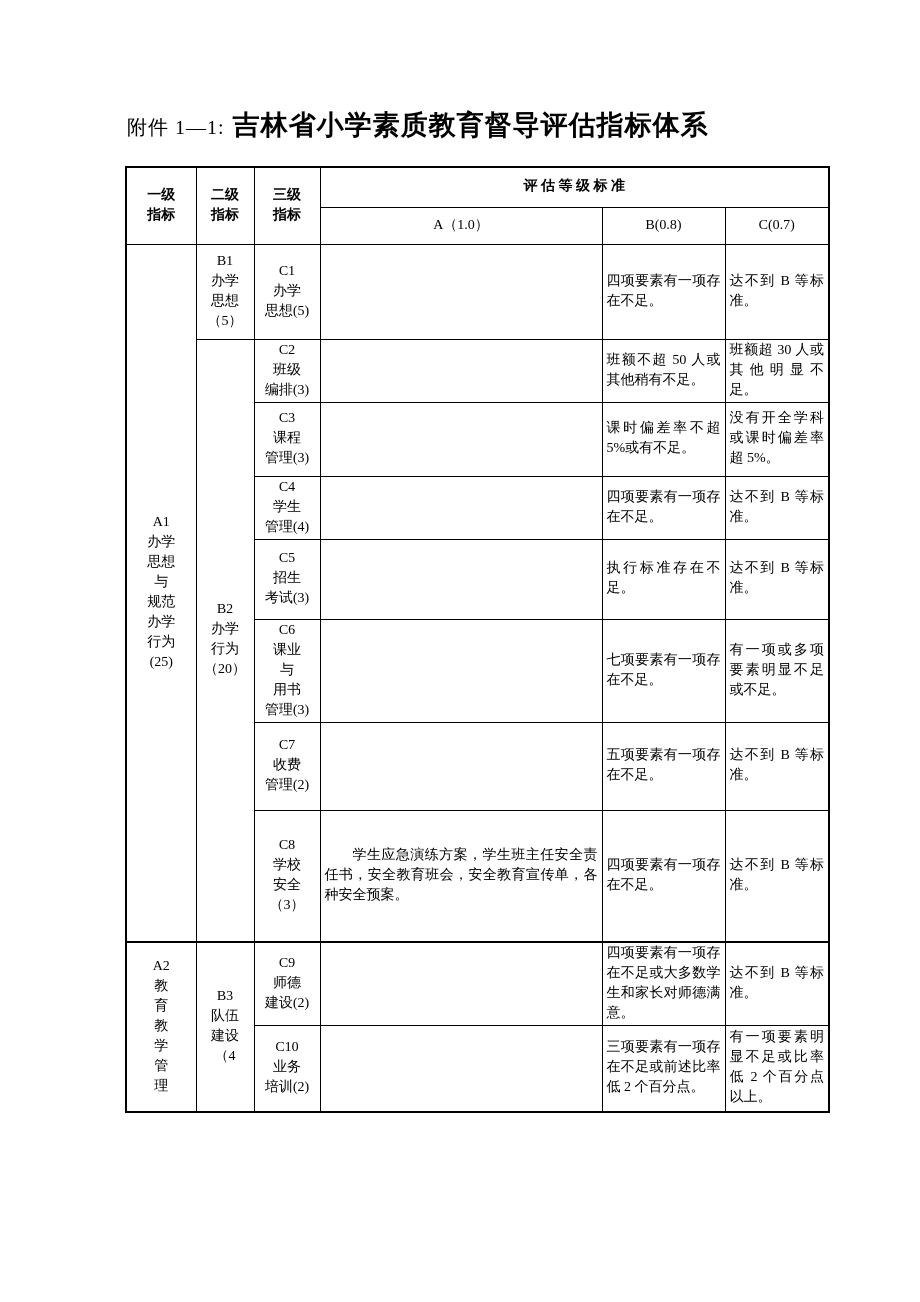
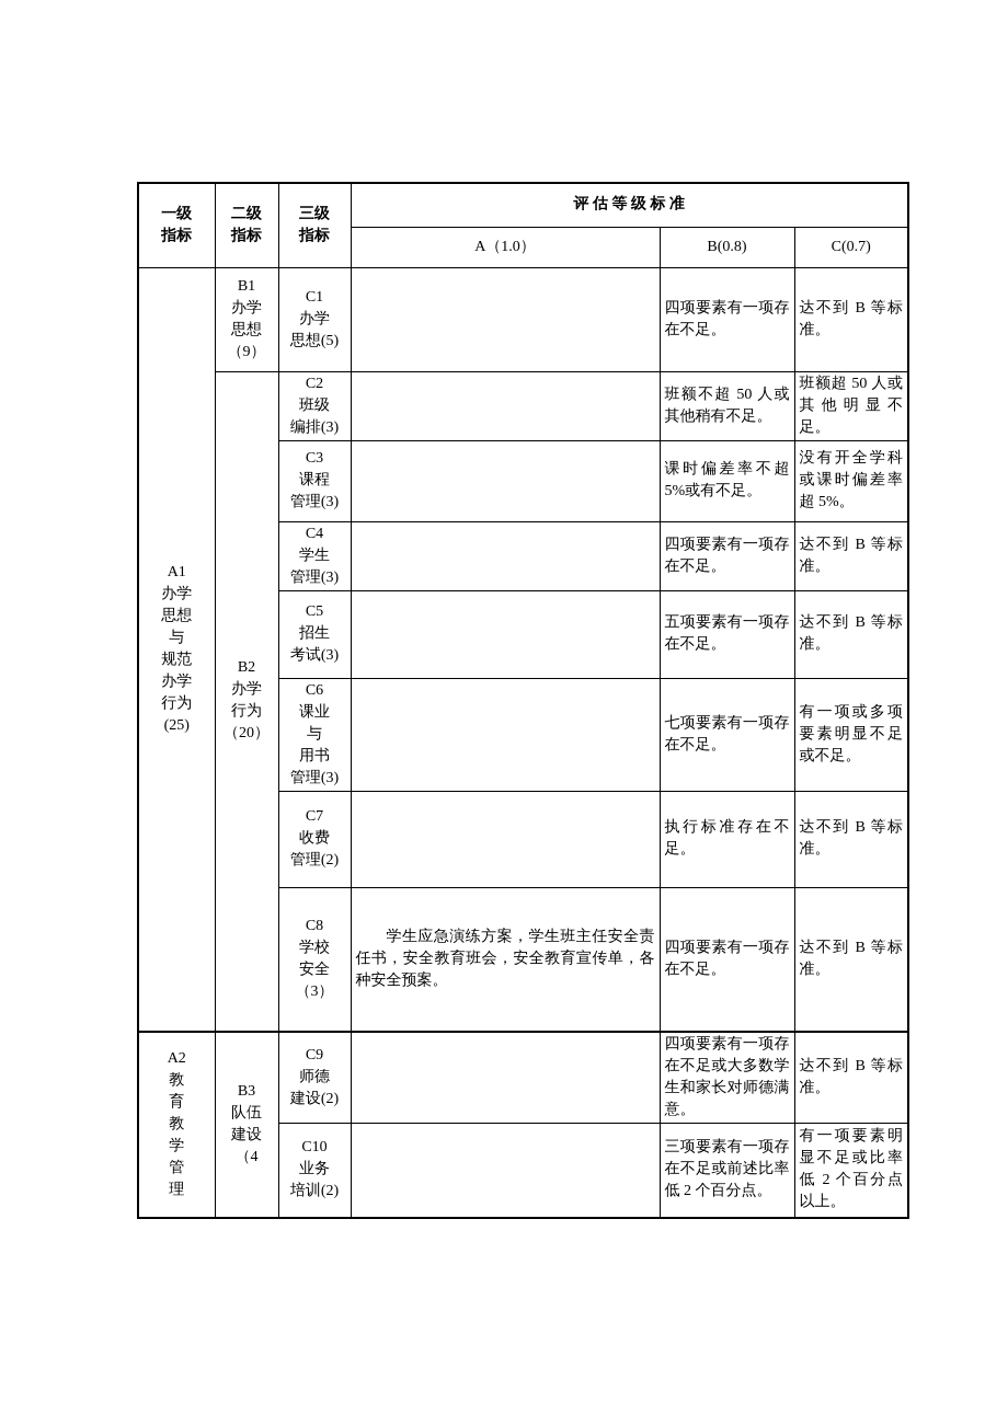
- 附件 1—1: 吉林省小学素质教育督导评估指标体系
  一级 指标	二级 指标	三级 指标	评 估 等 级 标 准
  A（1.0）	B(0.8)	C(0.7)
- A1 办学 思想 与 规范 办学 行为 (25)	B1 办学 思想 （5）	C1 办学 思想(5)		四项要素有一项存在不足。	达不到 B 等标准。
+ A1 办学 思想 与 规范 办学 行为 (25)	B1 办学 思想 （9）	C1 办学 思想(5)		四项要素有一项存在不足。	达不到 B 等标准。
- B2 办学 行为 （20）	C2 班级 编排(3)		班额不超 50 人或其他稍有不足。	班额超 30 人或其他明显不足。
+ B2 办学 行为 （20）	C2 班级 编排(3)		班额不超 50 人或其他稍有不足。	班额超 50 人或其他明显不足。
  C3 课程 管理(3)		课时偏差率不超 5%或有不足。	没有开全学科或课时偏差率超 5%。
- C4 学生 管理(4)		四项要素有一项存在不足。	达不到 B 等标准。
+ C4 学生 管理(3)		四项要素有一项存在不足。	达不到 B 等标准。
- C5 招生 考试(3)		执行标准存在不足。	达不到 B 等标准。
+ C5 招生 考试(3)		五项要素有一项存在不足。	达不到 B 等标准。
  C6 课业 与 用书 管理(3)		七项要素有一项存在不足。	有一项或多项要素明显不足或不足。
- C7 收费 管理(2)		五项要素有一项存在不足。	达不到 B 等标准。
+ C7 收费 管理(2)		执行标准存在不足。	达不到 B 等标准。
  C8 学校 安全 （3）	学生应急演练方案，学生班主任安全责任书，安全教育班会，安全教育宣传单，各种安全预案。	四项要素有一项存在不足。	达不到 B 等标准。
  A2 教 育 教 学 管 理	B3 队伍 建设 （4	C9 师德 建设(2)		四项要素有一项存在不足或大多数学生和家长对师德满意。	达不到 B 等标准。
  C10 业务 培训(2)		三项要素有一项存在不足或前述比率低 2 个百分点。	有一项要素明显不足或比率低 2 个百分点以上。
